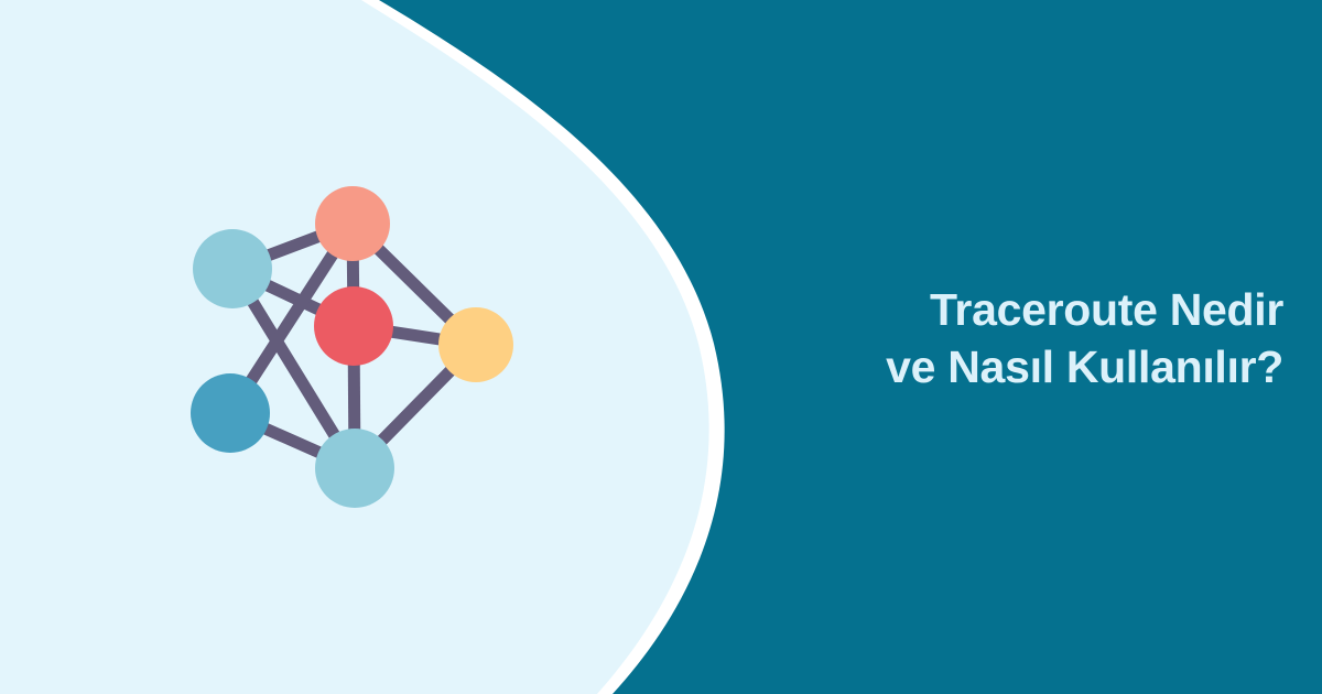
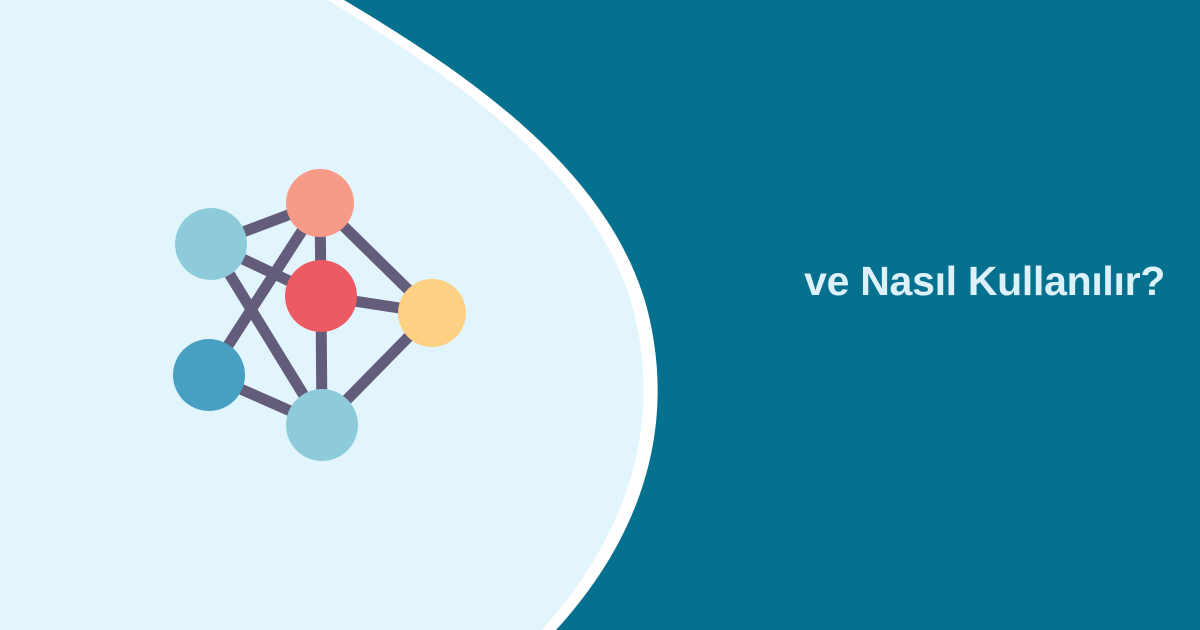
- Traceroute Nedir
  ve Nasıl Kullanılır?
